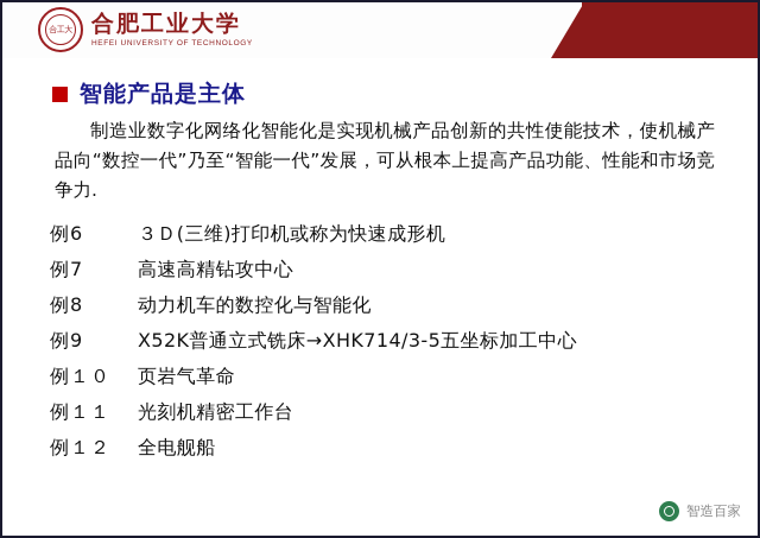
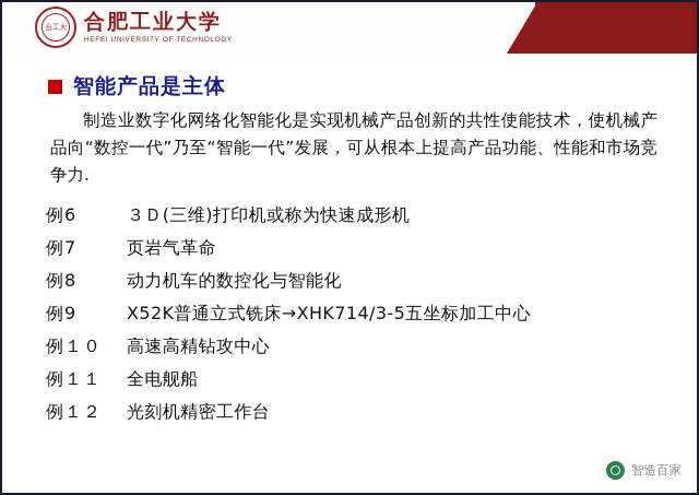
  合肥工业大学
  智能产品是主体
  制造业数字化网络化智能化是实现机械产品创新的共性使能技术，使机械产品向“数控一代”乃至“智能一代”发展，可从根本上提高产品功能、性能和市场竞争力.
  例6
  ３Ｄ(三维)打印机或称为快速成形机
  例7
- 高速高精钻攻中心
+ 页岩气革命
  例8
  动力机车的数控化与智能化
  例9
  X52K普通立式铣床→XHK714/3-5五坐标加工中心
  例１０
- 页岩气革命
+ 高速高精钻攻中心
  例１１
- 光刻机精密工作台
+ 全电舰船
  例１２
- 全电舰船
+ 光刻机精密工作台
  智造百家
